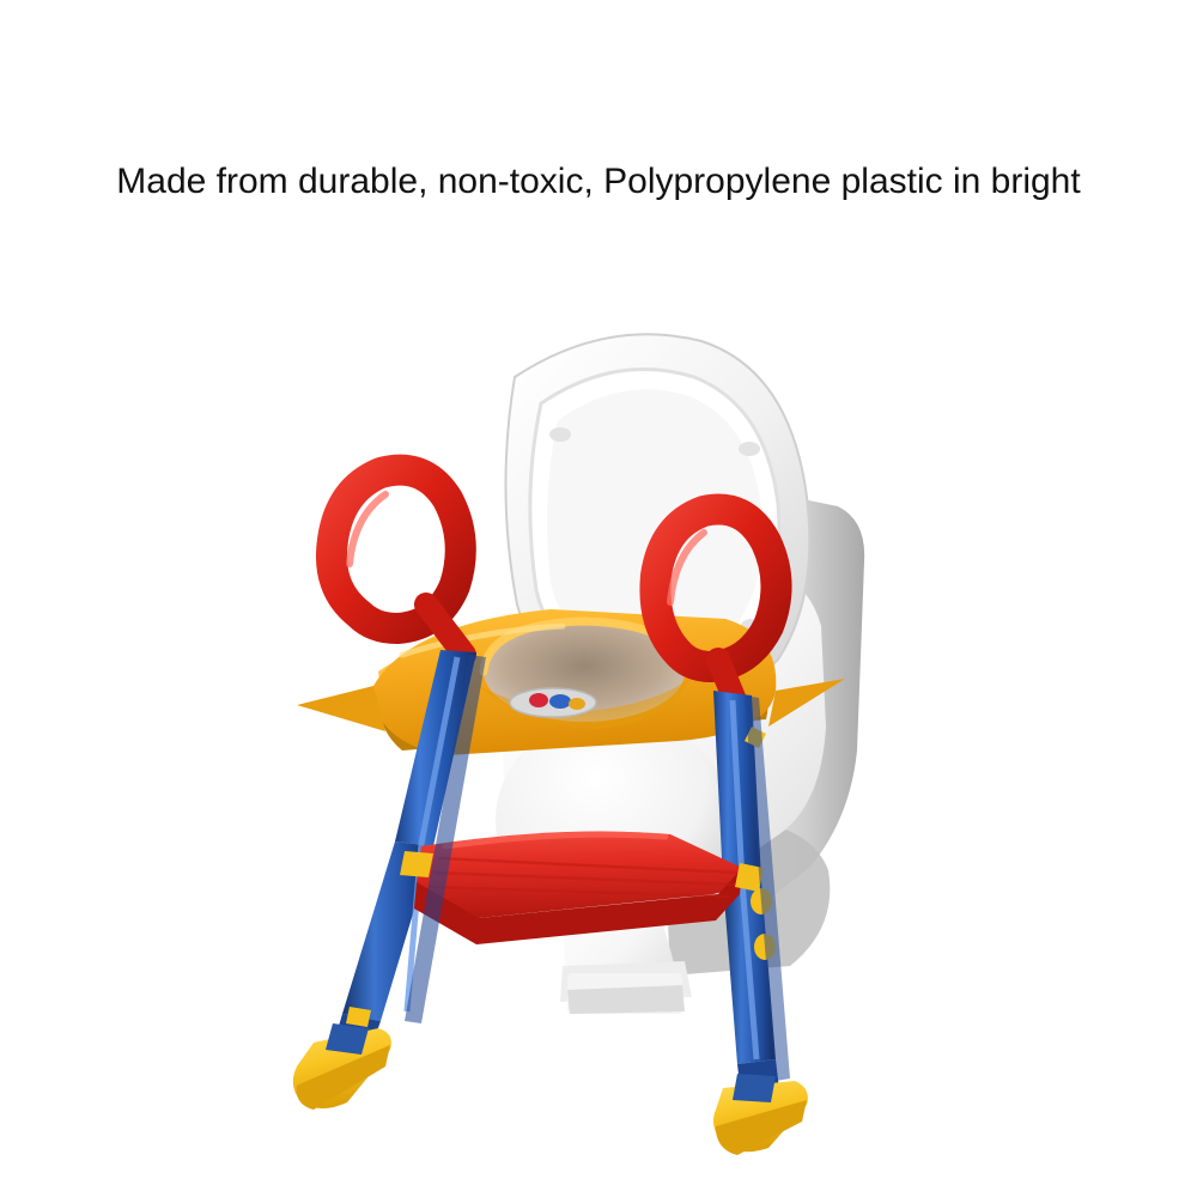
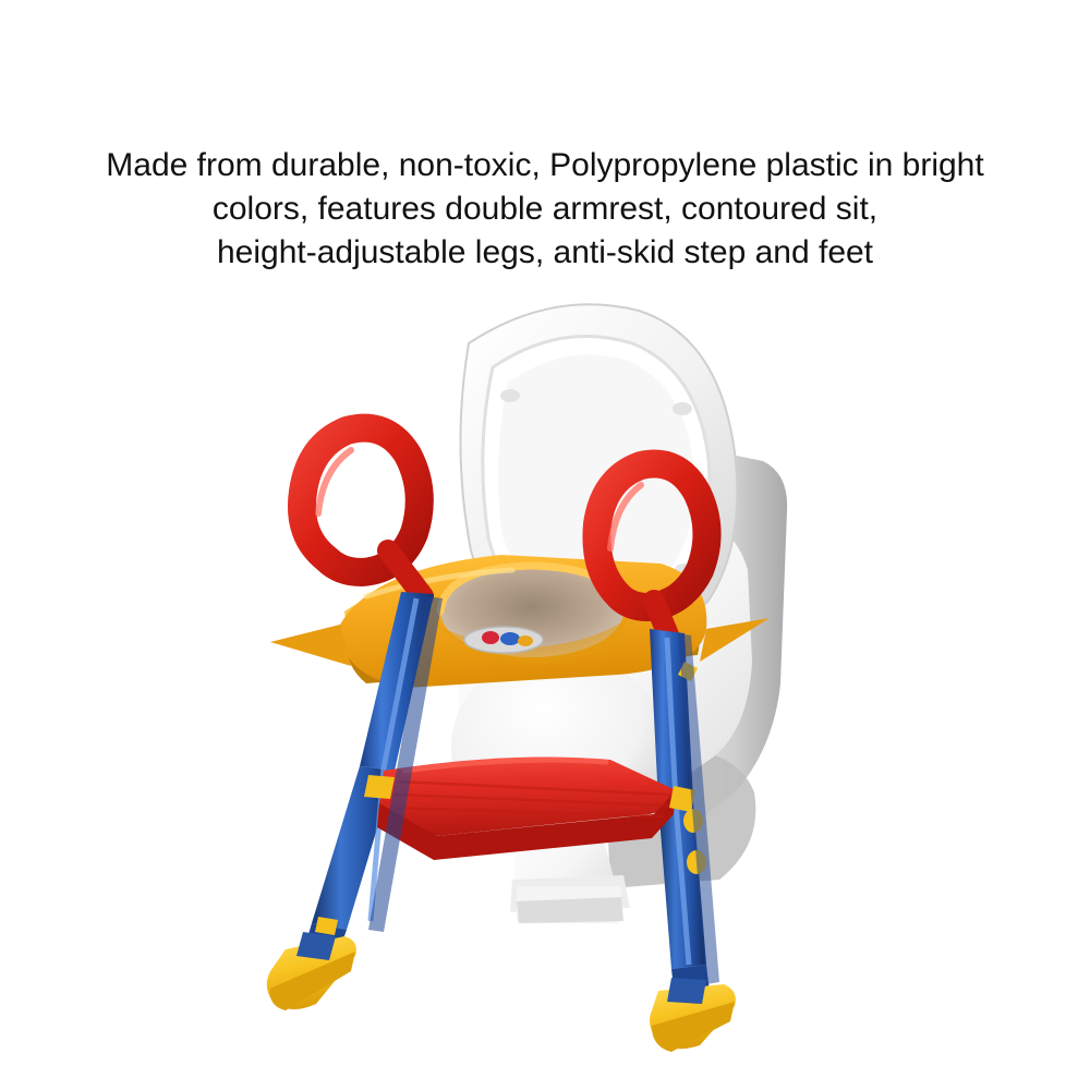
  Made from durable, non-toxic, Polypropylene plastic in bright
+ colors, features double armrest, contoured sit,
+ height-adjustable legs, anti-skid step and feet
